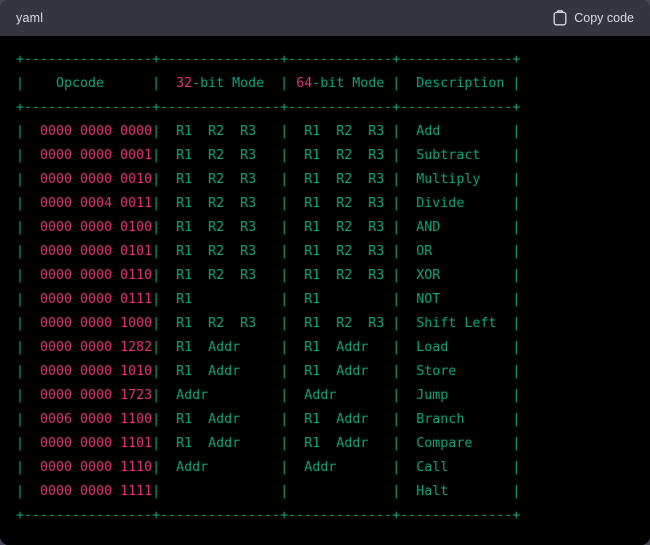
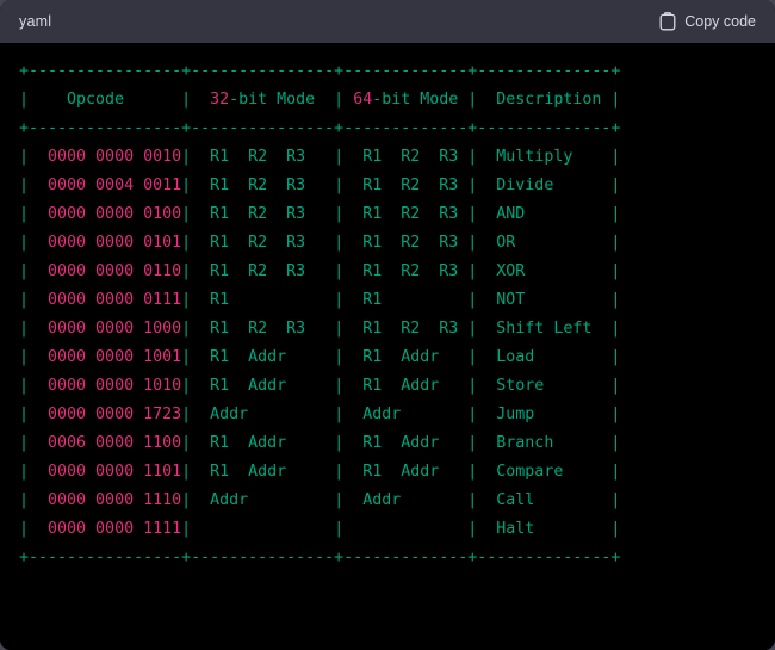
  yaml
  Copy code
  +----------------+---------------+-------------+--------------+
  | Opcode | 32-bit Mode | 64-bit Mode | Description |
  +----------------+---------------+-------------+--------------+
- | 0000 0000 0000| R1 R2 R3 | R1 R2 R3 | Add |
- | 0000 0000 0001| R1 R2 R3 | R1 R2 R3 | Subtract |
  | 0000 0000 0010| R1 R2 R3 | R1 R2 R3 | Multiply |
  | 0000 0004 0011| R1 R2 R3 | R1 R2 R3 | Divide |
  | 0000 0000 0100| R1 R2 R3 | R1 R2 R3 | AND |
  | 0000 0000 0101| R1 R2 R3 | R1 R2 R3 | OR |
  | 0000 0000 0110| R1 R2 R3 | R1 R2 R3 | XOR |
  | 0000 0000 0111| R1 | R1 | NOT |
  | 0000 0000 1000| R1 R2 R3 | R1 R2 R3 | Shift Left |
- | 0000 0000 1282| R1 Addr | R1 Addr | Load |
+ | 0000 0000 1001| R1 Addr | R1 Addr | Load |
  | 0000 0000 1010| R1 Addr | R1 Addr | Store |
  | 0000 0000 1723| Addr | Addr | Jump |
  | 0006 0000 1100| R1 Addr | R1 Addr | Branch |
  | 0000 0000 1101| R1 Addr | R1 Addr | Compare |
  | 0000 0000 1110| Addr | Addr | Call |
  | 0000 0000 1111| | | Halt |
  +----------------+---------------+-------------+--------------+
